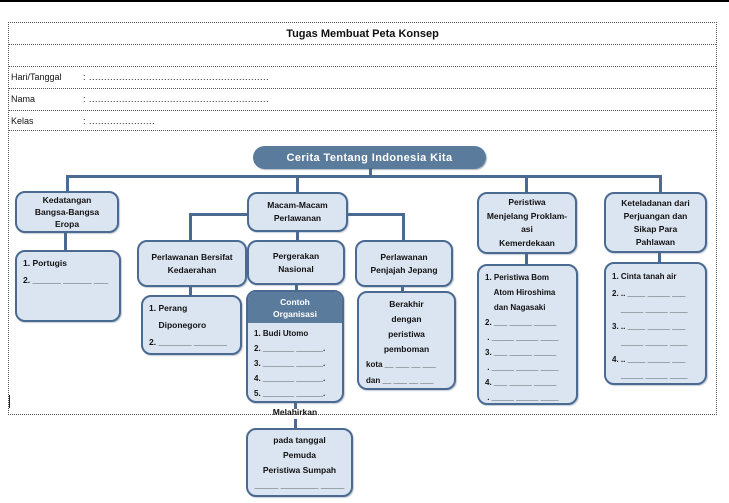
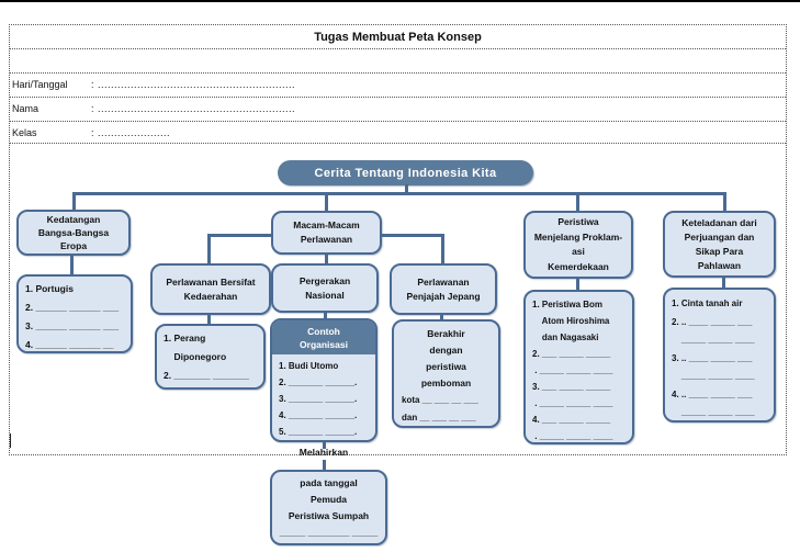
  Tugas Membuat Peta Konsep
  Hari/Tanggal
  : ............................................................
  Nama
  : ............................................................
  Kelas
  : ......................
  Cerita Tentang Indonesia Kita
  Kedatangan
  Bangsa-Bangsa
  Eropa
  1. Portugis
  2. ______ ______ ___
+ 3. ______ ______ ___
+ 4. ______ ______ __
  Macam-Macam
  Perlawanan
  Perlawanan Bersifat
  Kedaerahan
  1. Perang
  Diponegoro
  2. _______ _______
  Pergerakan
  Nasional
  Contoh
  Organisasi
  1. Budi Utomo
  2. _______ ______.
  3. _______ ______.
  4. _______ ______.
  5. _______ ______.
  Melahirkan
  pada tanggal
  Pemuda
  Peristiwa Sumpah
  _____ ________ _____
  Perlawanan
  Penjajah Jepang
  Berakhir
  dengan
  peristiwa
  pemboman
  kota __ ___ __ ___
  dan __ ___ __ ___
  Peristiwa
  Menjelang Proklam-
  asi
  Kemerdekaan
  1. Peristiwa Bom
  Atom Hiroshima
  dan Nagasaki
  2. ___ _____ _____
  . _____ _____ ____
  3. ___ _____ _____
  . _____ _____ ____
  4. ___ _____ _____
  . _____ _____ ____
  Keteladanan dari
  Perjuangan dan
  Sikap Para
  Pahlawan
  1. Cinta tanah air
  2. .. ____ _____ ___
  _____ _____ ____
  3. .. ____ _____ ___
  _____ _____ ____
  4. .. ____ _____ ___
  _____ _____ ____
